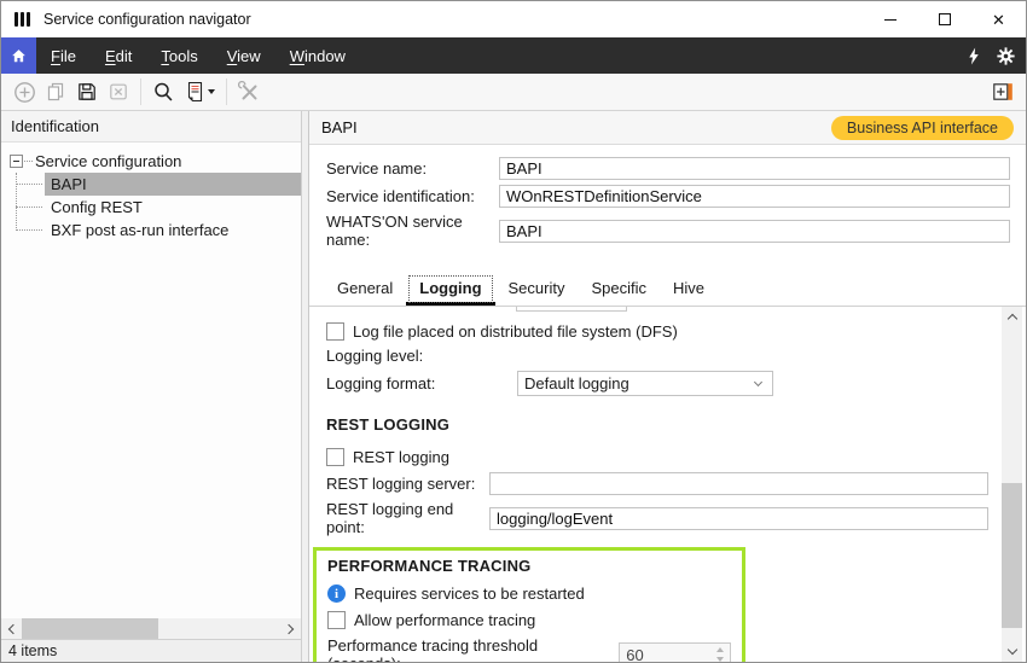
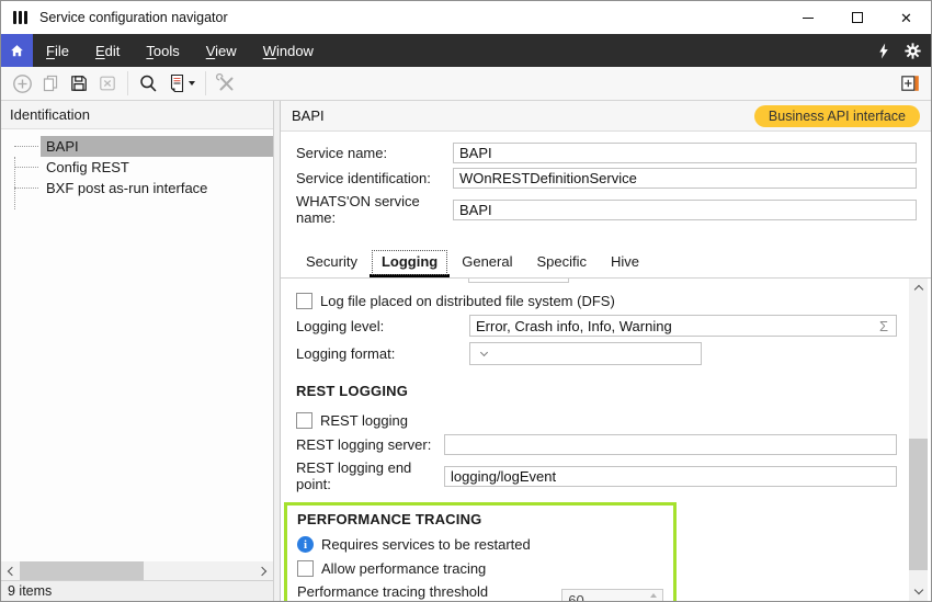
  Service configuration navigator
  ✕
  File
  Edit
  Tools
  View
  Window
  Identification
- Service configuration
  BAPI
  Config REST
  BXF post as-run interface
- 4 items
+ 9 items
  BAPI
  Business API interface
  Service name:
  BAPI
  Service identification:
  WOnRESTDefinitionService
  WHATS'ON service name:
  BAPI
- General
+ Security
  Logging
- Security
+ General
  Specific
  Hive
  Log file placed on distributed file system (DFS)
  Logging level:
+ Error, Crash info, Info, Warning
+ Σ
  Logging format:
- Default logging
  REST LOGGING
  REST logging
  REST logging server:
  REST logging end point:
  logging/logEvent
  PERFORMANCE TRACING
  i
  Requires services to be restarted
  Allow performance tracing
  Performance tracing threshold
  60
